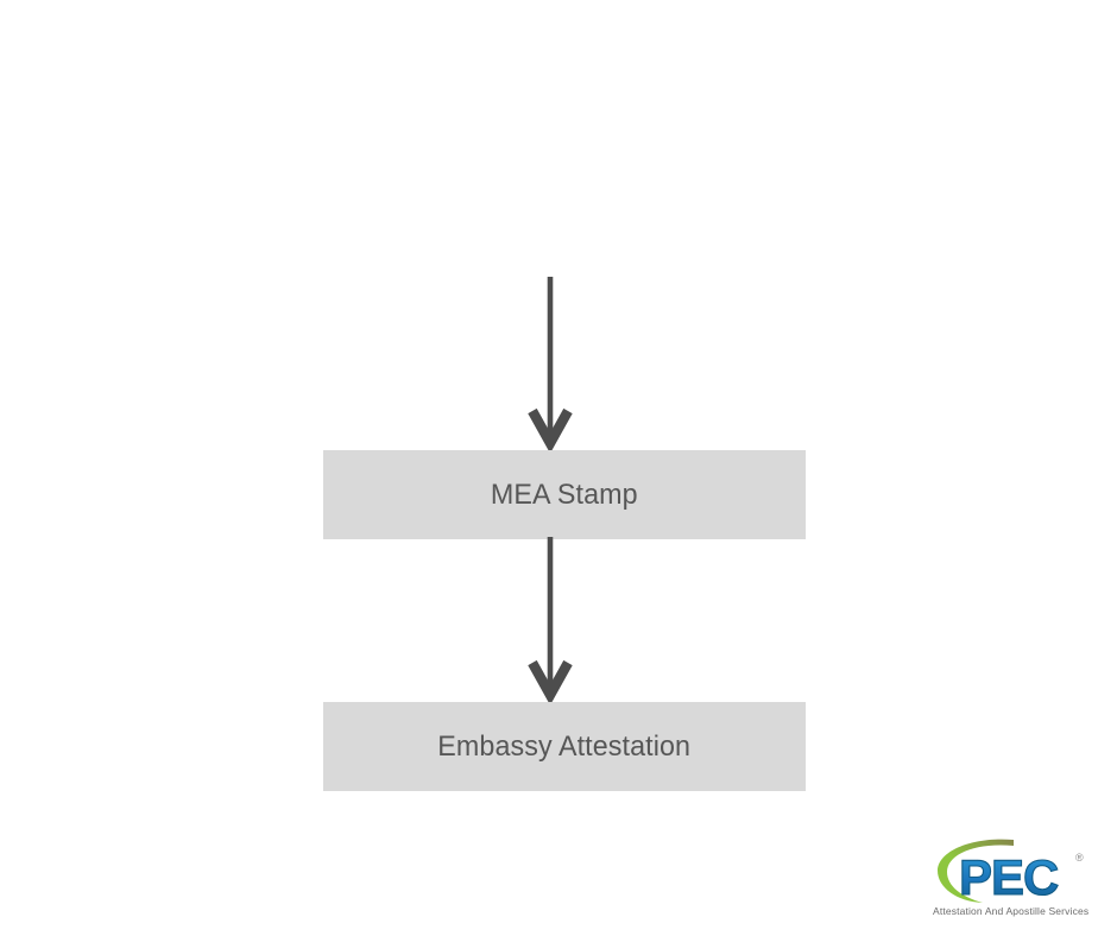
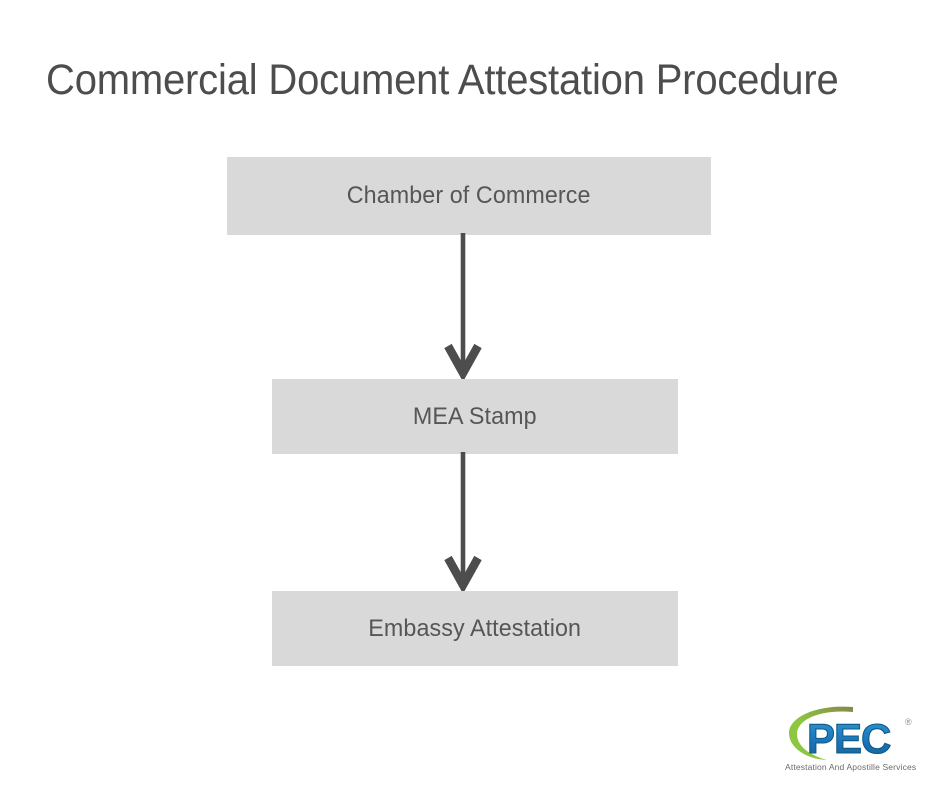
+ Commercial Document Attestation Procedure
+ Chamber of Commerce
  MEA Stamp
  Embassy Attestation
  PEC
  ®
  Attestation And Apostille Services
